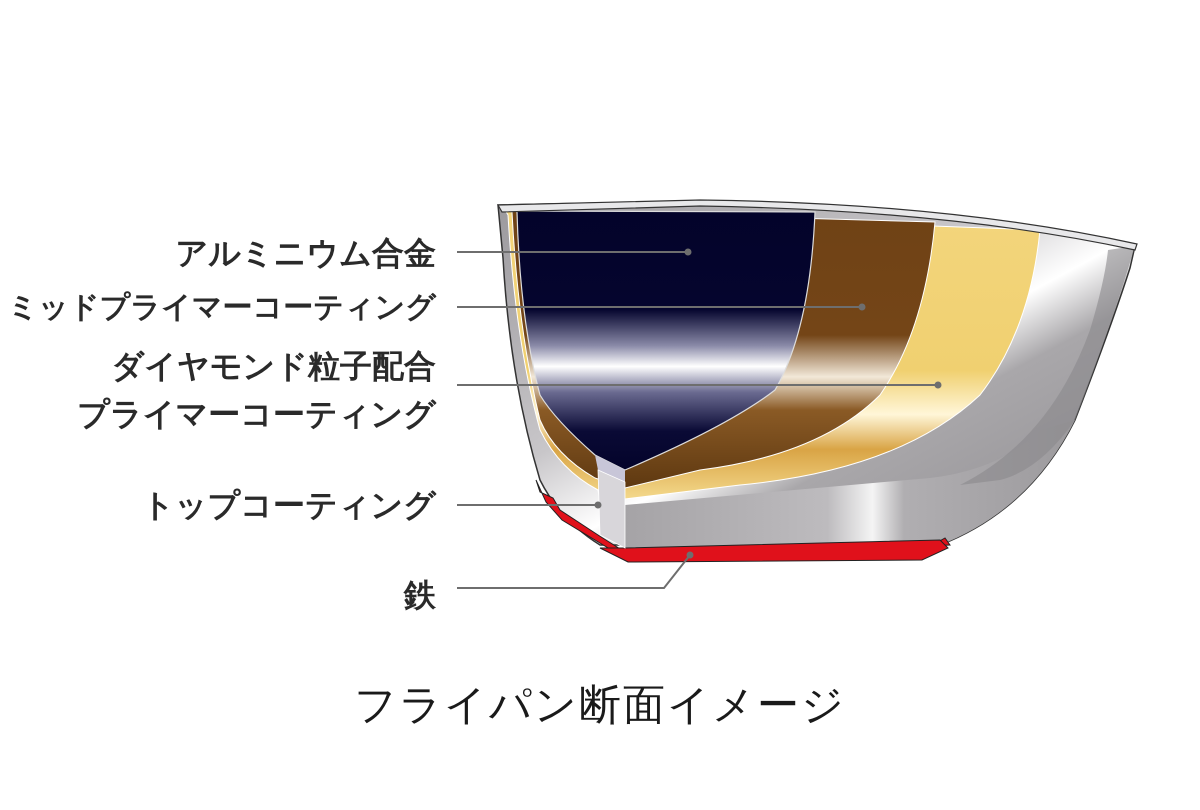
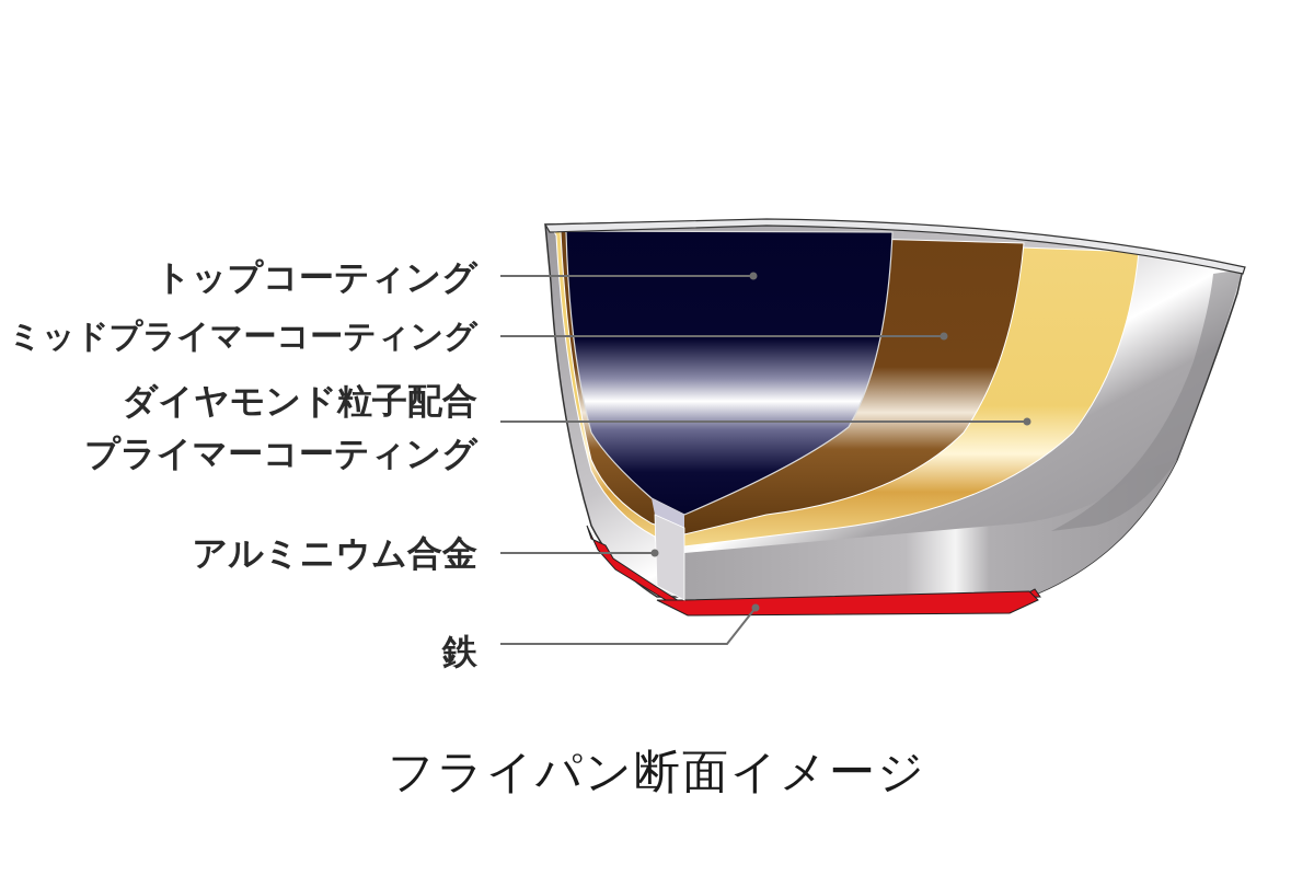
- アルミニウム合金
+ トップコーティング
  ミッドプライマーコーティング
  ダイヤモンド粒子配合
  プライマーコーティング
- トップコーティング
+ アルミニウム合金
  鉄
  フライパン断面イメージ
